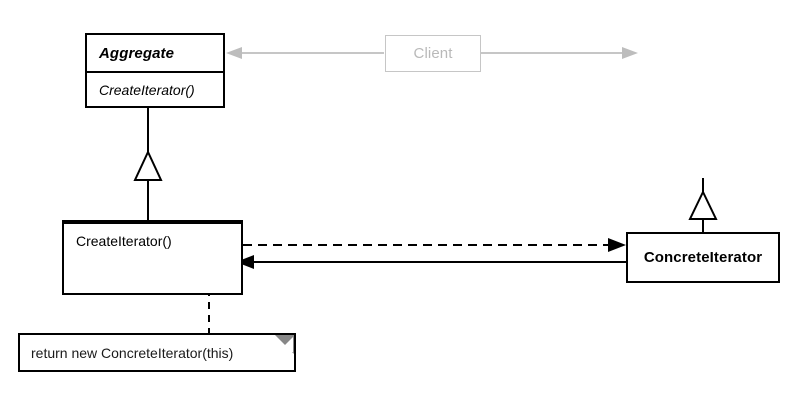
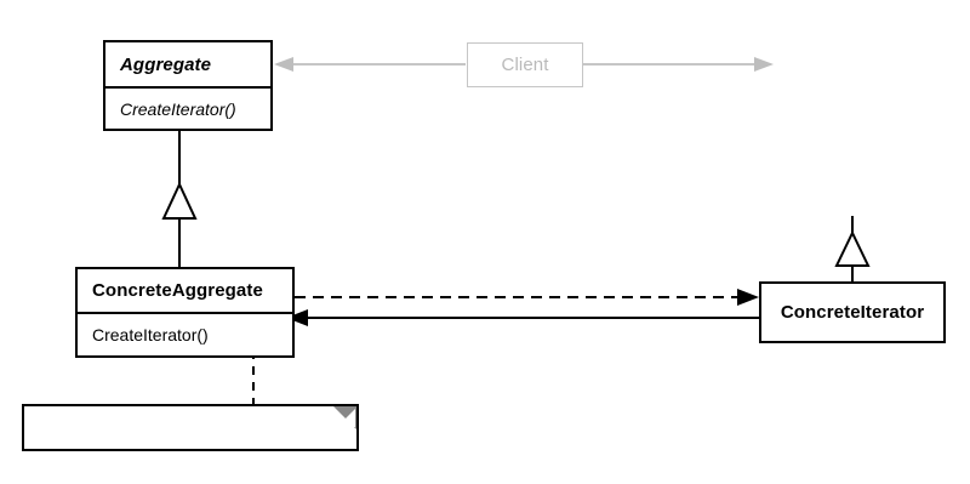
  Aggregate
  CreateIterator()
  Client
+ ConcreteAggregate
  CreateIterator()
  ConcreteIterator
- return new ConcreteIterator(this)
